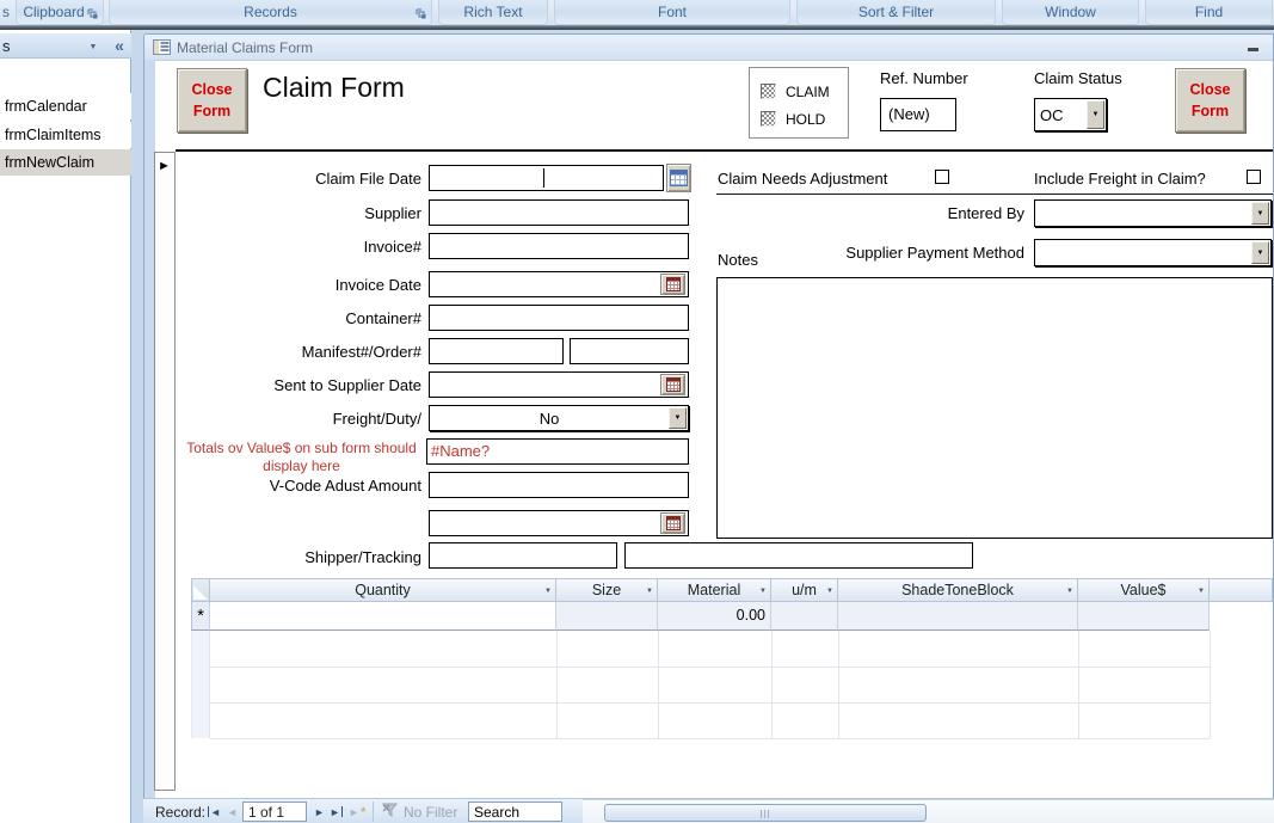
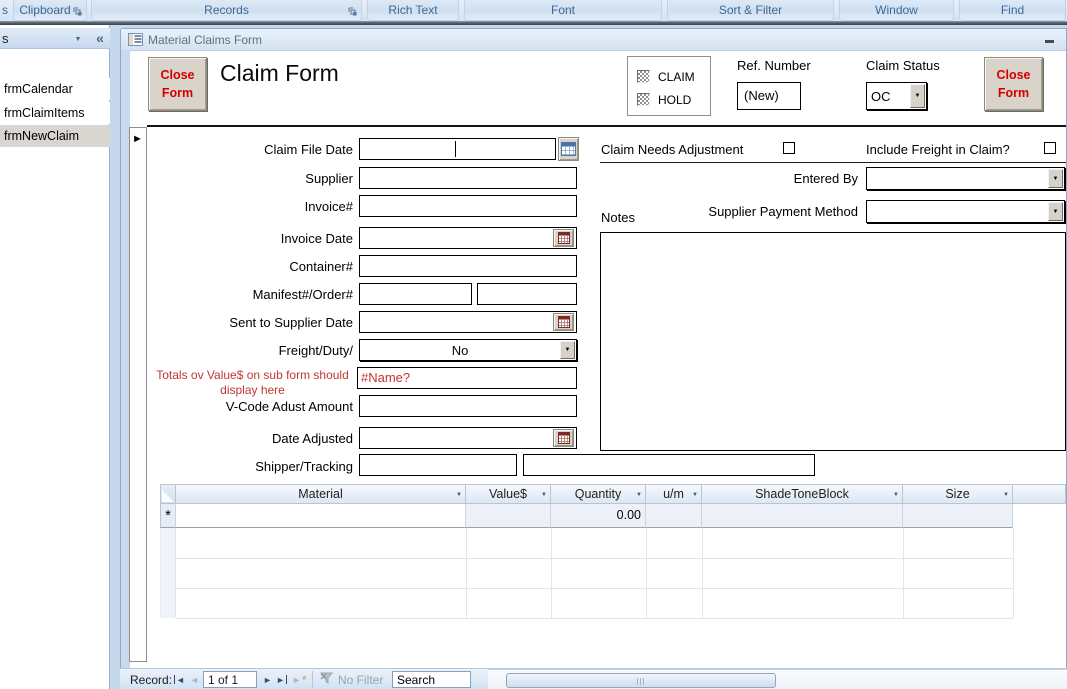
  s
  Clipboard
  Records
  Rich Text
  Font
  Sort & Filter
  Window
  Find
  s
  «
  frmCalendar
  frmClaimItems
  frmNewClaim
  Material Claims Form
  Close
  Form
  Claim Form
  CLAIM
  HOLD
  Ref. Number
  (New)
  Claim Status
  OC
  Close
  Form
  ►
  Claim File Date
  Supplier
  Invoice#
  Invoice Date
  Container#
  Manifest#/Order#
  Sent to Supplier Date
  Freight/Duty/
  Totals ov Value$ on sub form should
  display here
  V-Code Adust Amount
+ Date Adjusted
  Shipper/Tracking
  No
  #Name?
  Claim Needs Adjustment
  Include Freight in Claim?
  Entered By
  Supplier Payment Method
  Notes
- Quantity
+ Material
- Size
+ Value$
- Material
+ Quantity
  u/m
  ShadeToneBlock
- Value$
+ Size
  *
  0.00
  Record:
  ◄
  ◄
  1 of 1
  ►
  ►
  ►
  *
  No Filter
  Search
